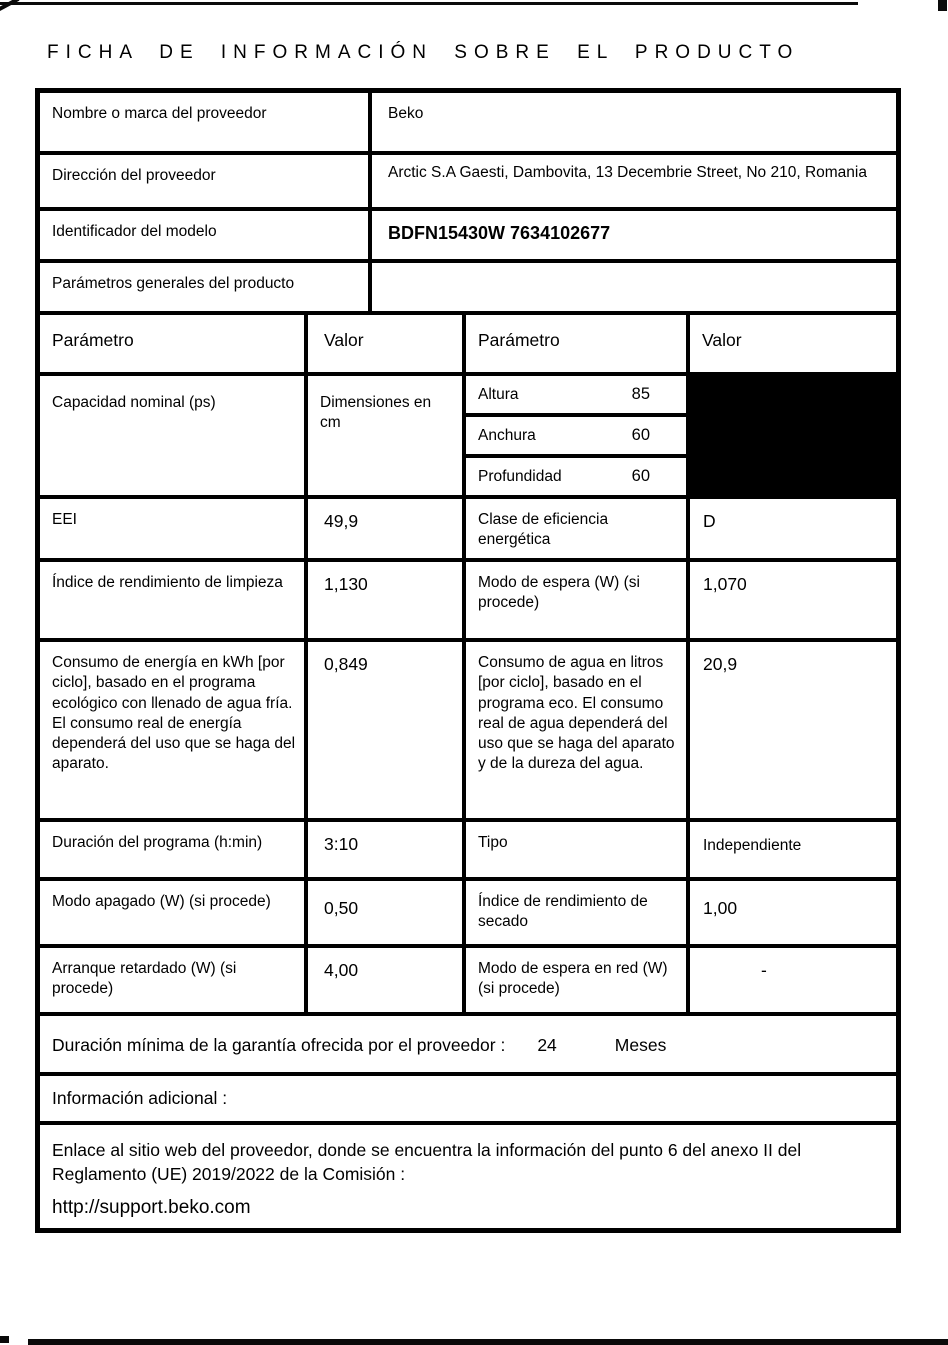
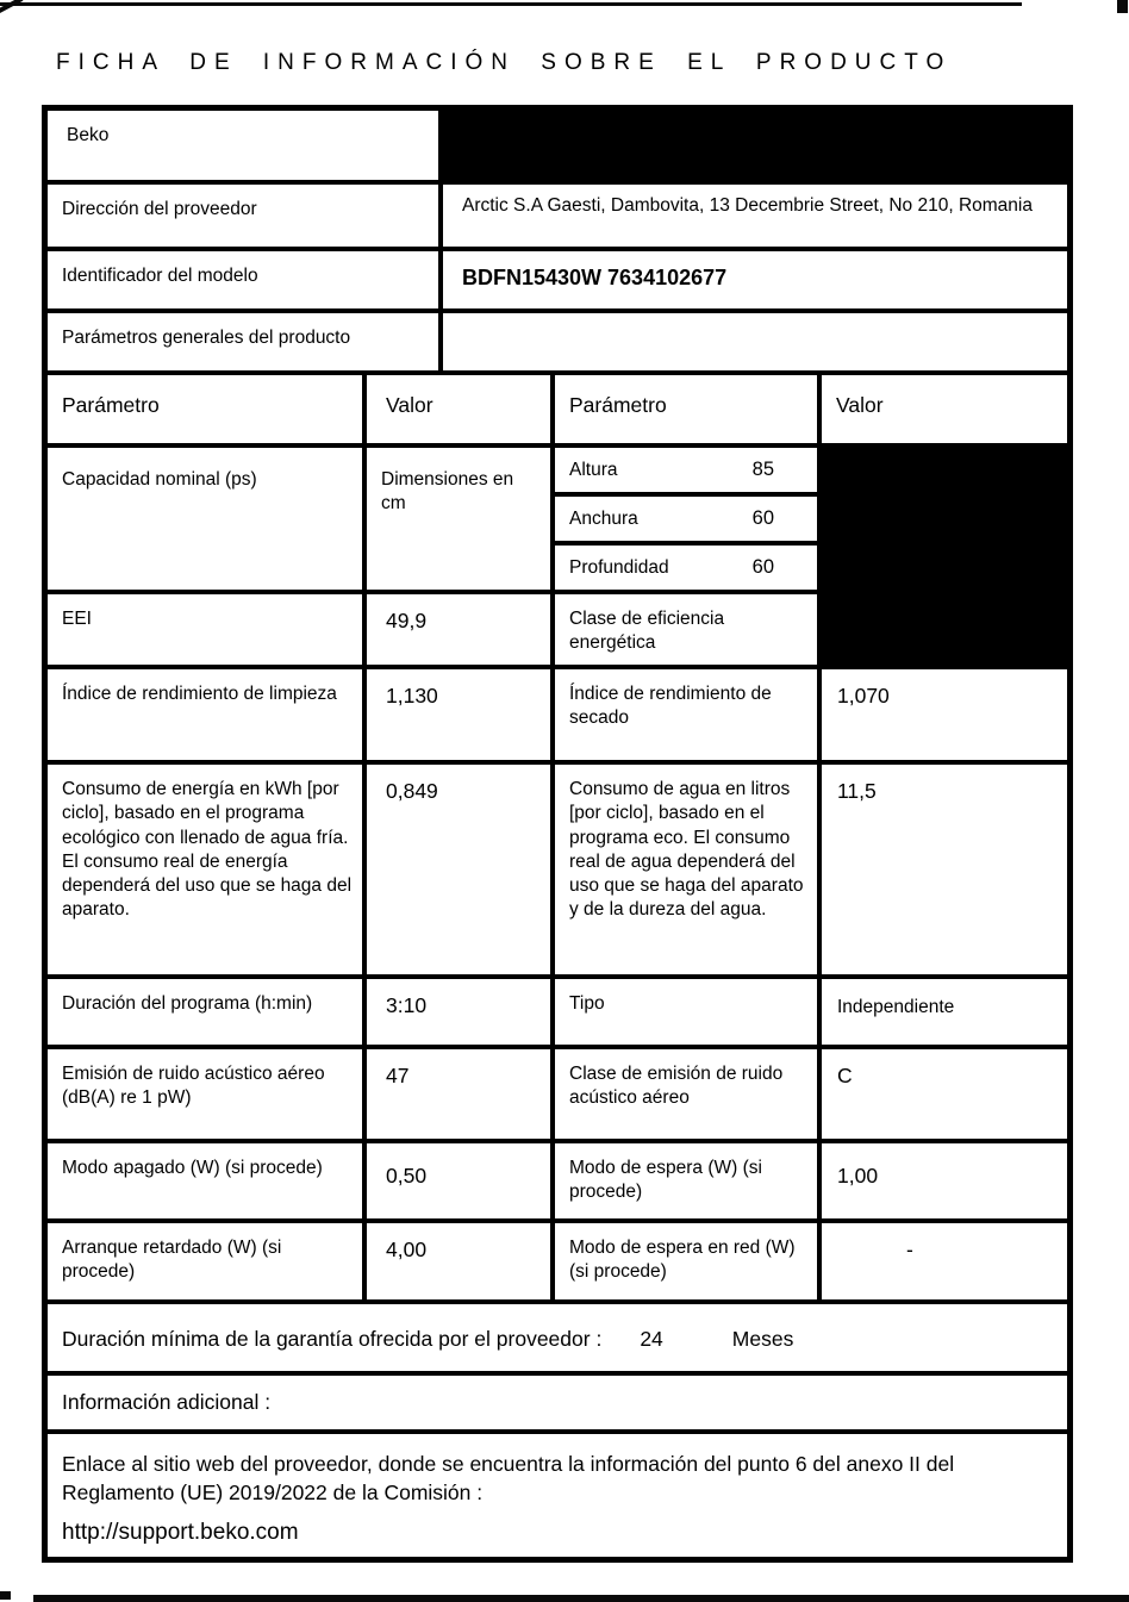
  FICHA DE INFORMACIÓN SOBRE EL PRODUCTO
- Nombre o marca del proveedor
  Beko
  Dirección del proveedor
  Arctic S.A Gaesti, Dambovita, 13 Decembrie Street, No 210, Romania
  Identificador del modelo
  BDFN15430W 7634102677
  Parámetros generales del producto
  Parámetro
  Valor
  Parámetro
  Valor
  Capacidad nominal (ps)
  Dimensiones en cm
  Altura
  85
  Anchura
  60
  Profundidad
  60
  EEI
  49,9
  Clase de eficiencia energética
- D
  Índice de rendimiento de limpieza
  1,130
- Modo de espera (W) (si procede)
+ Índice de rendimiento de secado
  1,070
  Consumo de energía en kWh [por ciclo], basado en el programa ecológico con llenado de agua fría. El consumo real de energía dependerá del uso que se haga del aparato.
  0,849
  Consumo de agua en litros [por ciclo], basado en el programa eco. El consumo real de agua dependerá del uso que se haga del aparato y de la dureza del agua.
- 20,9
+ 11,5
  Duración del programa (h:min)
  3:10
  Tipo
  Independiente
+ Emisión de ruido acústico aéreo (dB(A) re 1 pW)
+ 47
+ Clase de emisión de ruido acústico aéreo
+ C
  Modo apagado (W) (si procede)
  0,50
- Índice de rendimiento de secado
+ Modo de espera (W) (si procede)
  1,00
  Arranque retardado (W) (si procede)
  4,00
  Modo de espera en red (W) (si procede)
  -
  Duración mínima de la garantía ofrecida por el proveedor :
  24
  Meses
  Información adicional :
  Enlace al sitio web del proveedor, donde se encuentra la información del punto 6 del anexo II del Reglamento (UE) 2019/2022 de la Comisión :
  http://support.beko.com
